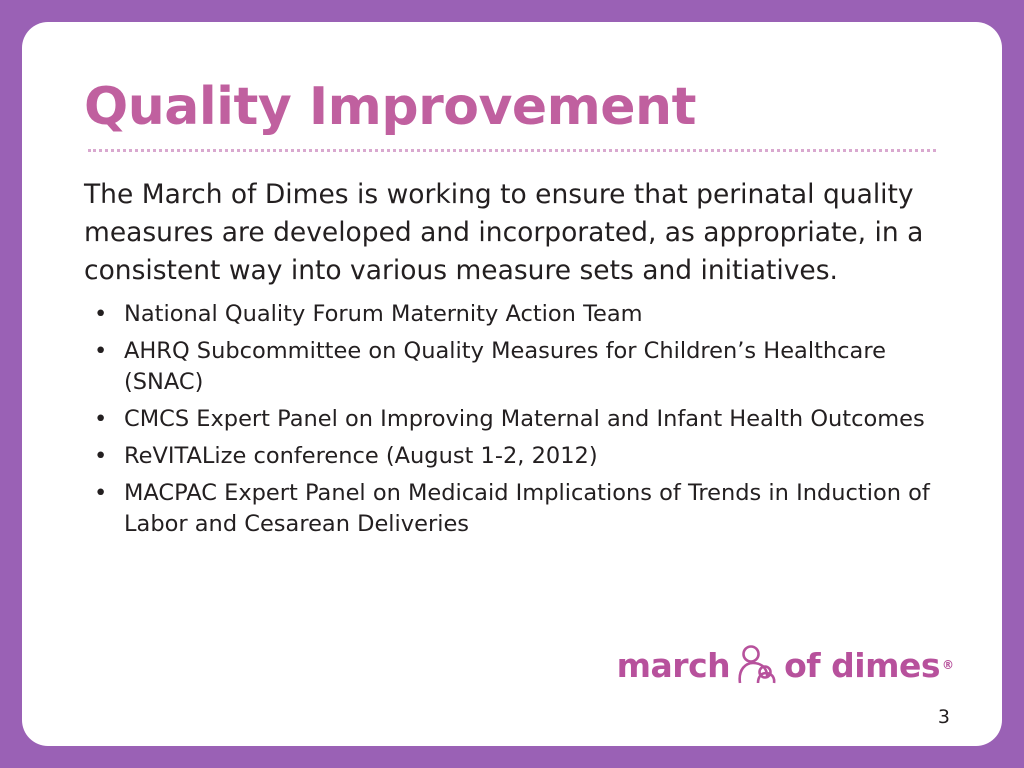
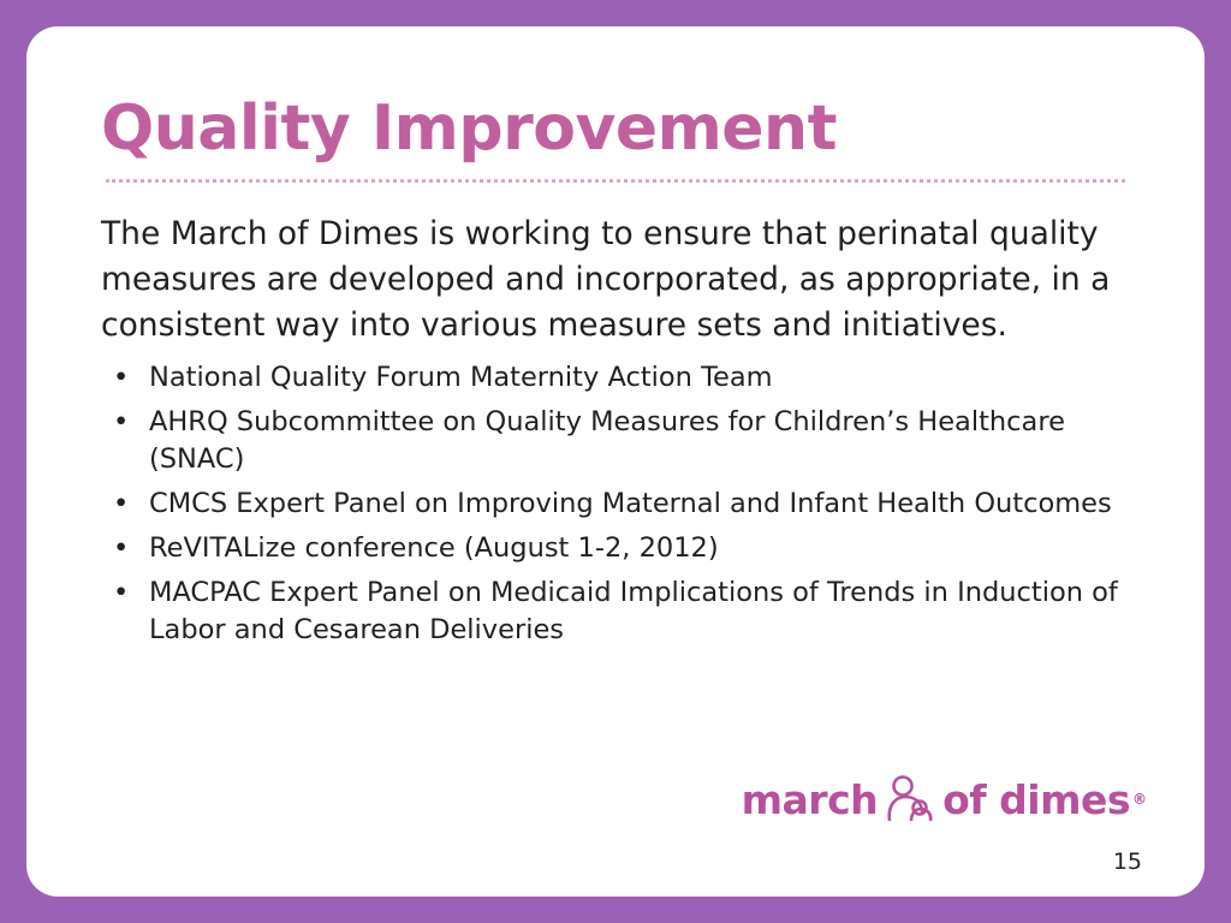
  Quality Improvement
  The March of Dimes is working to ensure that perinatal quality measures are developed and incorporated, as appropriate, in a consistent way into various measure sets and initiatives.
  •
  National Quality Forum Maternity Action Team
  •
  AHRQ Subcommittee on Quality Measures for Children’s Healthcare (SNAC)
  •
  CMCS Expert Panel on Improving Maternal and Infant Health Outcomes
  •
  ReVITALize conference (August 1-2, 2012)
  •
  MACPAC Expert Panel on Medicaid Implications of Trends in Induction of Labor and Cesarean Deliveries
  march
  of dimes
  ®
- 3
+ 15
